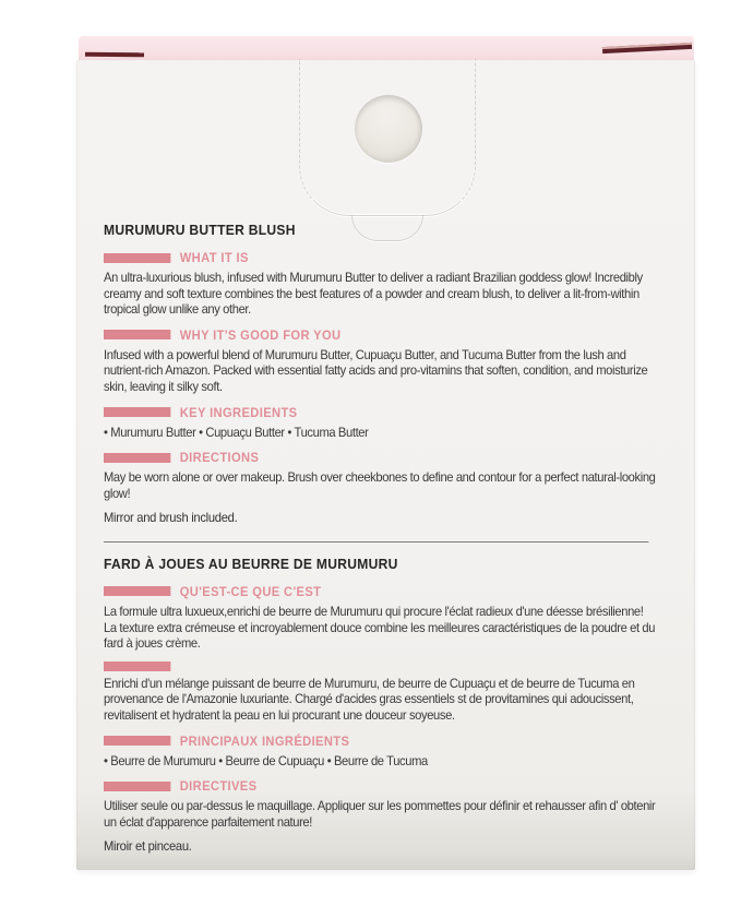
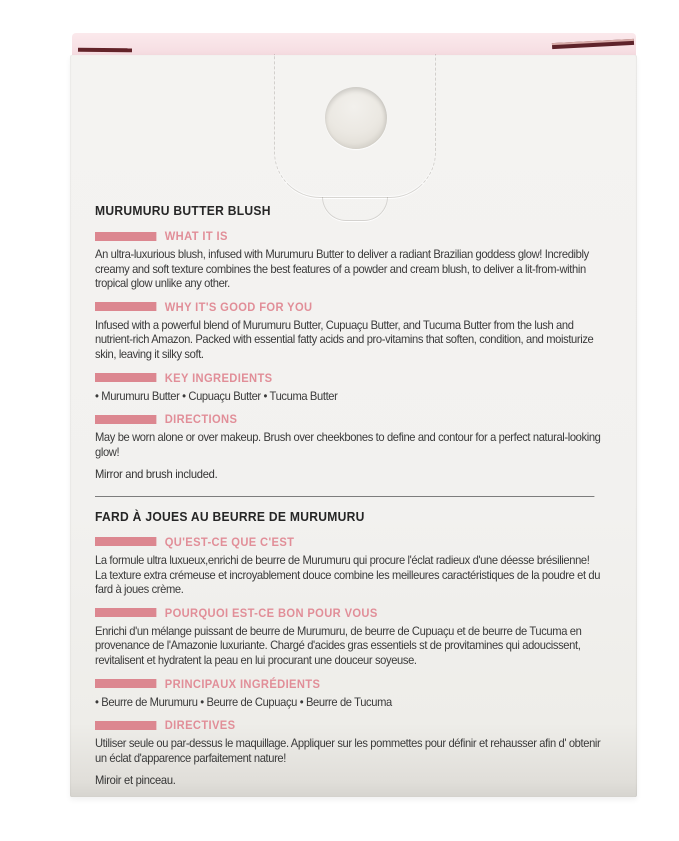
  MURUMURU BUTTER BLUSH
  WHAT IT IS
  An ultra-luxurious blush, infused with Murumuru Butter to deliver a radiant Brazilian goddess glow! Incredibly creamy and soft texture combines the best features of a powder and cream blush, to deliver a lit-from-within tropical glow unlike any other.
  WHY IT'S GOOD FOR YOU
  Infused with a powerful blend of Murumuru Butter, Cupuaçu Butter, and Tucuma Butter from the lush and nutrient-rich Amazon. Packed with essential fatty acids and pro-vitamins that soften, condition, and moisturize skin, leaving it silky soft.
  KEY INGREDIENTS
  • Murumuru Butter • Cupuaçu Butter • Tucuma Butter
  DIRECTIONS
  May be worn alone or over makeup. Brush over cheekbones to define and contour for a perfect natural-looking glow!
  Mirror and brush included.
  FARD À JOUES AU BEURRE DE MURUMURU
  QU'EST-CE QUE C'EST
  La formule ultra luxueux,enrichi de beurre de Murumuru qui procure l'éclat radieux d'une déesse brésilienne! La texture extra crémeuse et incroyablement douce combine les meilleures caractéristiques de la poudre et du fard à joues crème.
+ POURQUOI EST-CE BON POUR VOUS
  Enrichi d'un mélange puissant de beurre de Murumuru, de beurre de Cupuaçu et de beurre de Tucuma en provenance de l'Amazonie luxuriante. Chargé d'acides gras essentiels st de provitamines qui adoucissent, revitalisent et hydratent la peau en lui procurant une douceur soyeuse.
  PRINCIPAUX INGRÉDIENTS
  • Beurre de Murumuru • Beurre de Cupuaçu • Beurre de Tucuma
  DIRECTIVES
  Utiliser seule ou par-dessus le maquillage. Appliquer sur les pommettes pour définir et rehausser afin d' obtenir un éclat d'apparence parfaitement nature!
  Miroir et pinceau.
